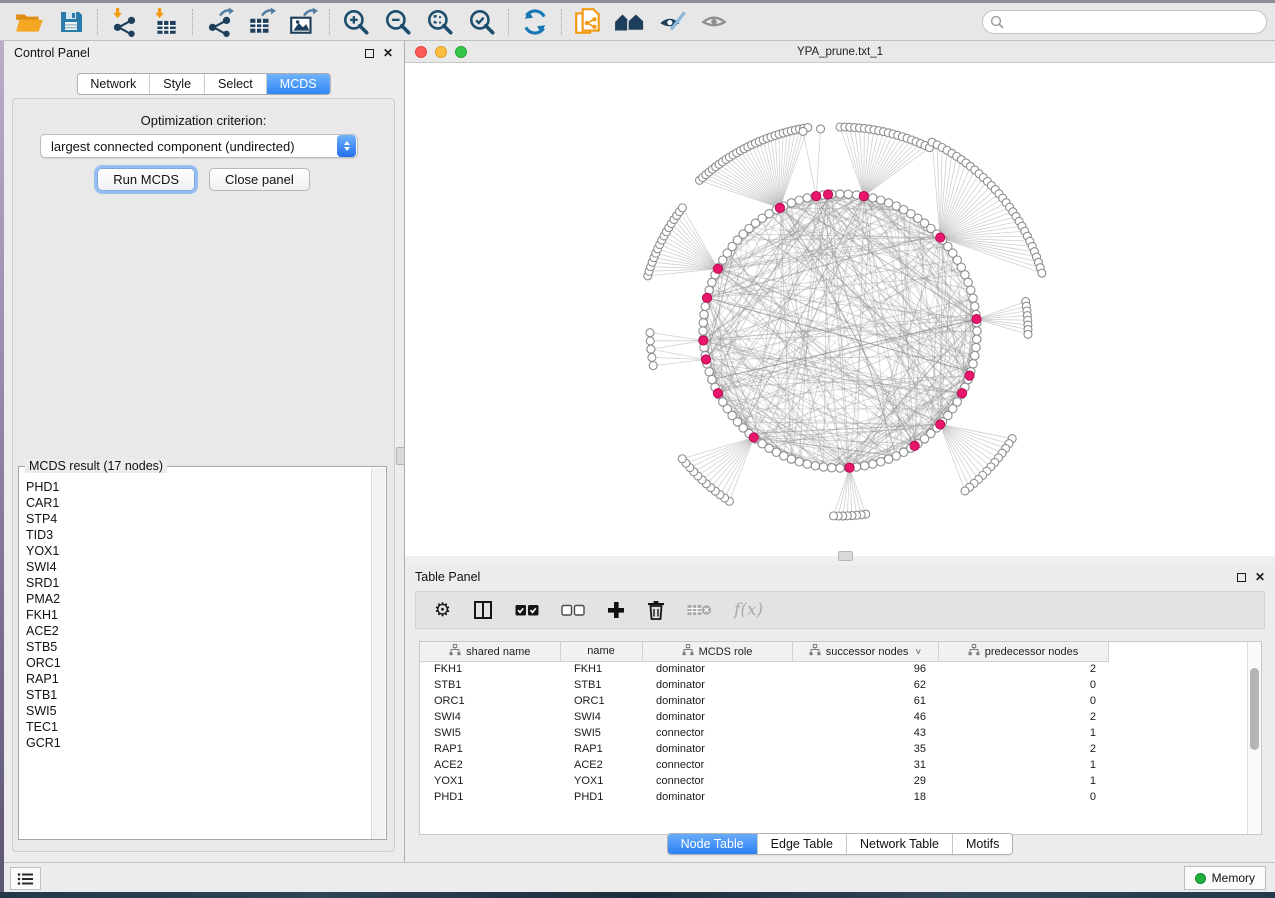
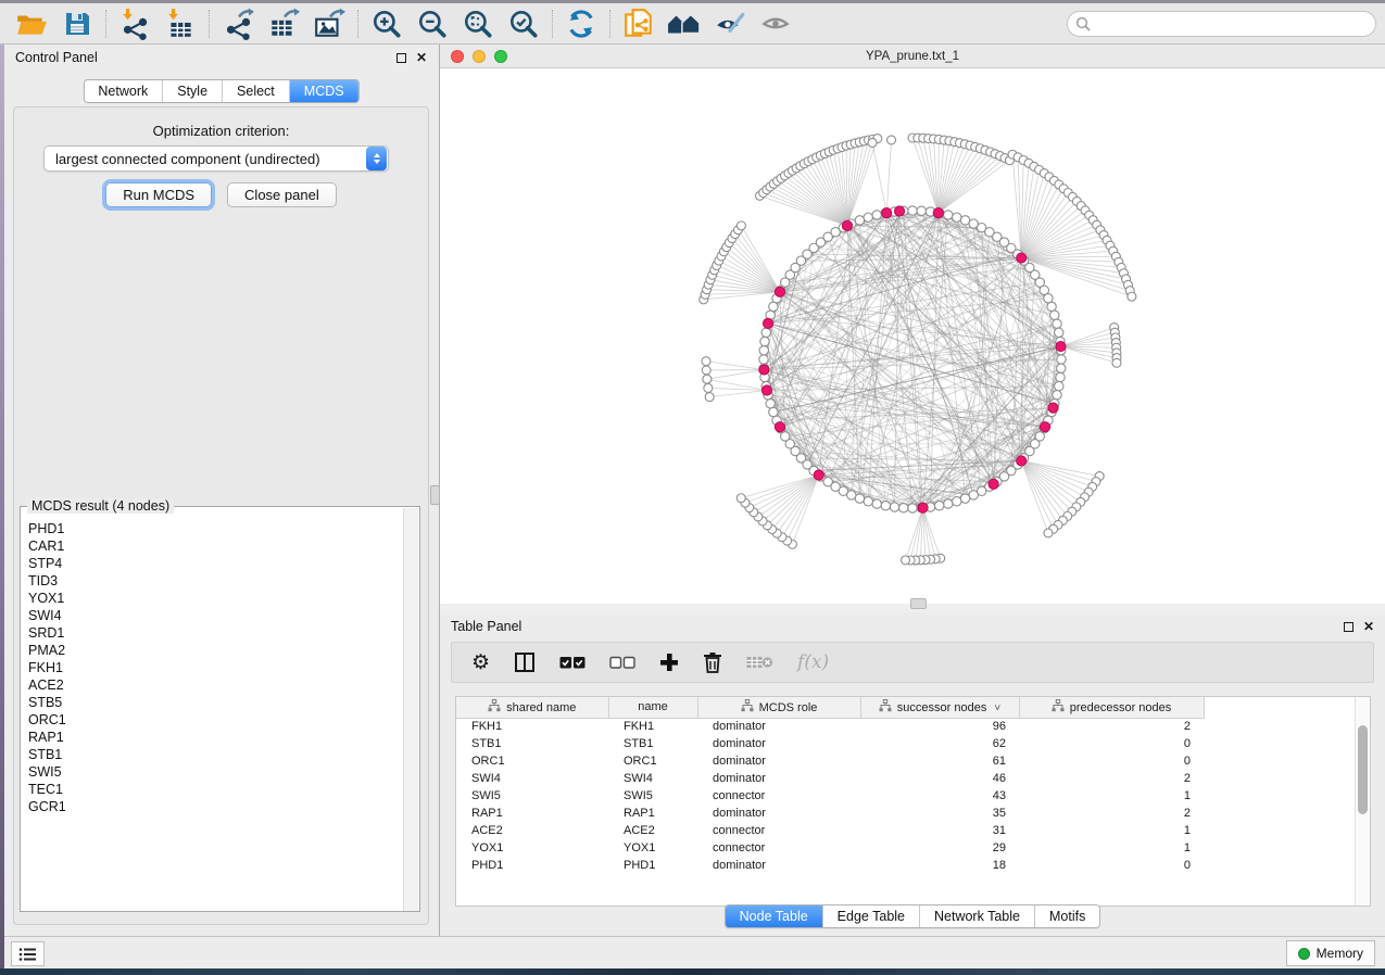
  Control Panel
  ✕
  Network
  Style
  Select
  MCDS
  Optimization criterion:
  largest connected component (undirected)
  Run MCDS
  Close panel
- MCDS result (17 nodes)
+ MCDS result (4 nodes)
  PHD1
  CAR1
  STP4
  TID3
  YOX1
  SWI4
  SRD1
  PMA2
  FKH1
  ACE2
  STB5
  ORC1
  RAP1
  STB1
  SWI5
  TEC1
  GCR1
  YPA_prune.txt_1
  Table Panel
  ✕
  ⚙
  f(x)
  shared name	name	MCDS role	successor nodes ˅	predecessor nodes
  FKH1	FKH1	dominator	96	2
  STB1	STB1	dominator	62	0
  ORC1	ORC1	dominator	61	0
  SWI4	SWI4	dominator	46	2
  SWI5	SWI5	connector	43	1
  RAP1	RAP1	dominator	35	2
  ACE2	ACE2	connector	31	1
  YOX1	YOX1	connector	29	1
  PHD1	PHD1	dominator	18	0
  Node Table
  Edge Table
  Network Table
  Motifs
  Memory
